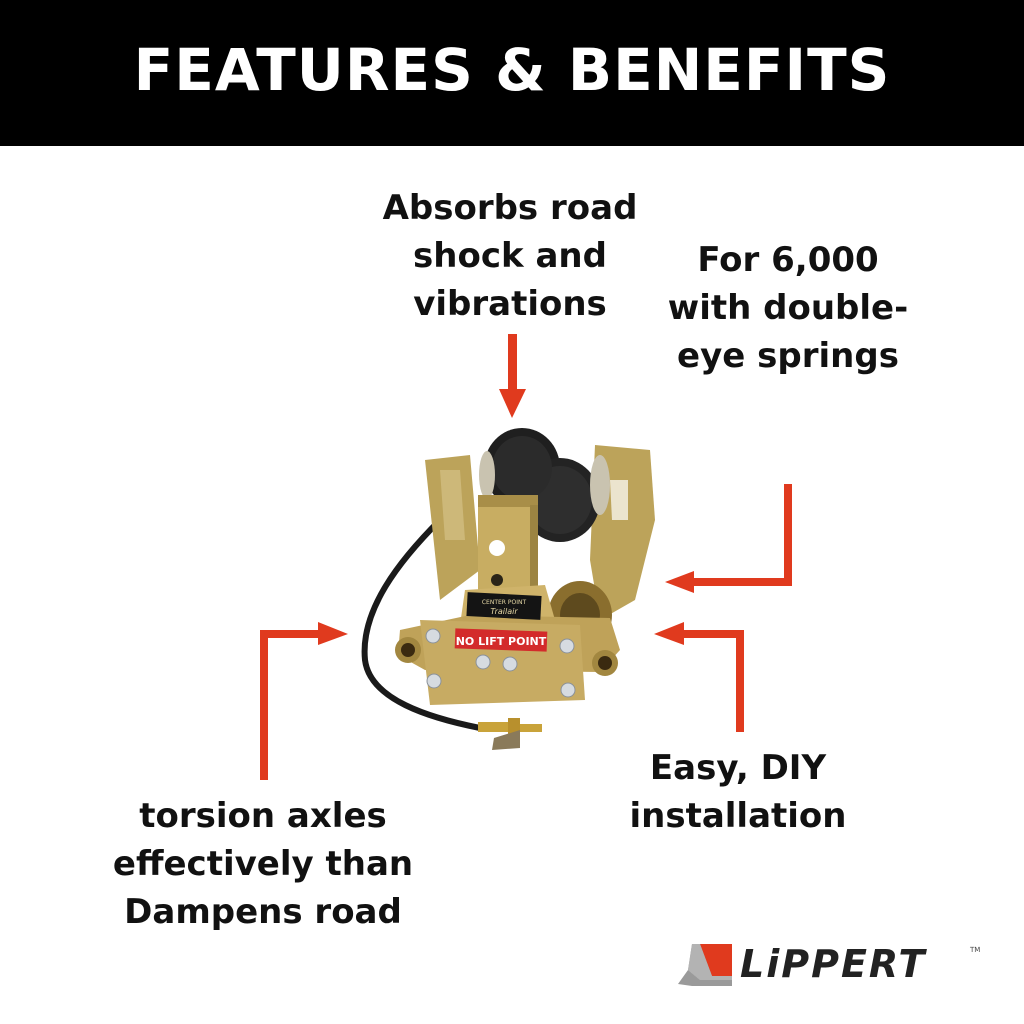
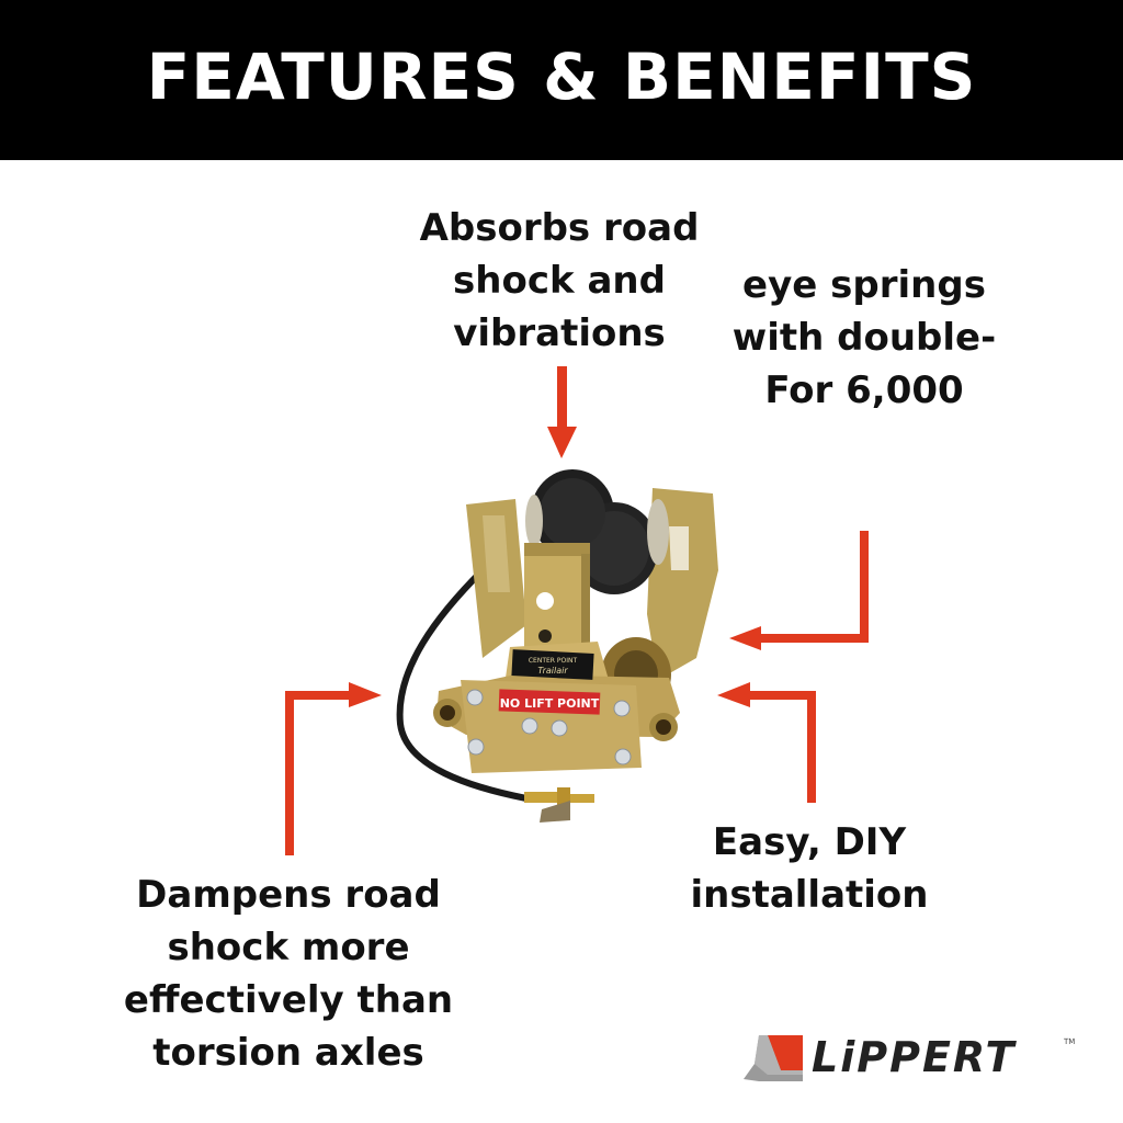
  FEATURES & BENEFITS
  Absorbs road
  shock and
  vibrations
- For 6,000
+ eye springs
  with double-
- eye springs
+ For 6,000
  Easy, DIY
  installation
- torsion axles
+ Dampens road
+ shock more
  effectively than
- Dampens road
+ torsion axles
  Trailair
  NO LIFT POINT
  LiPPERT
  TM
